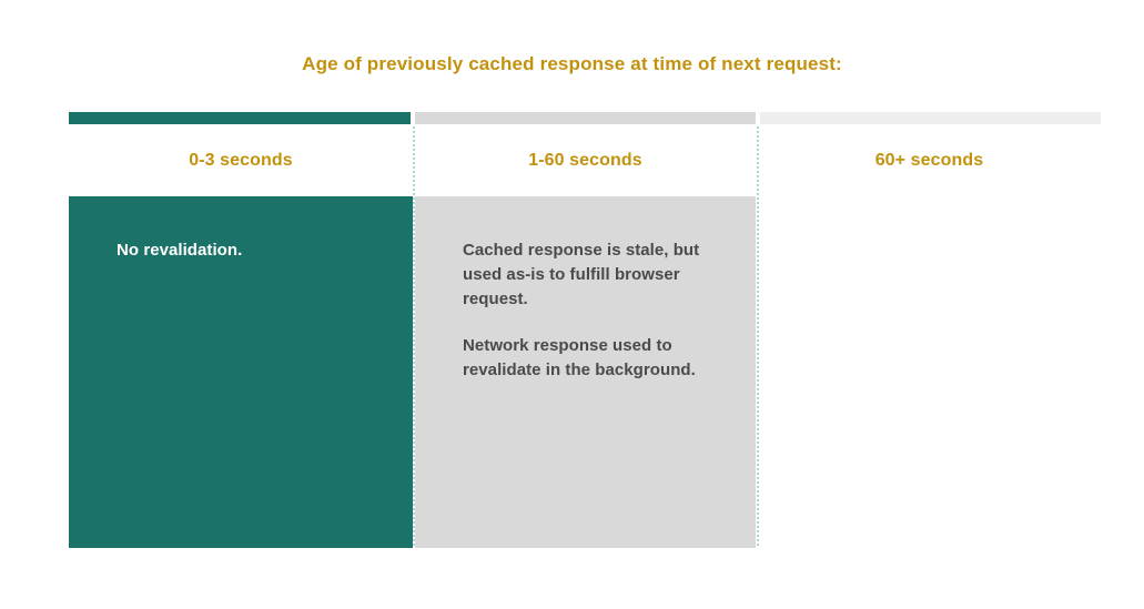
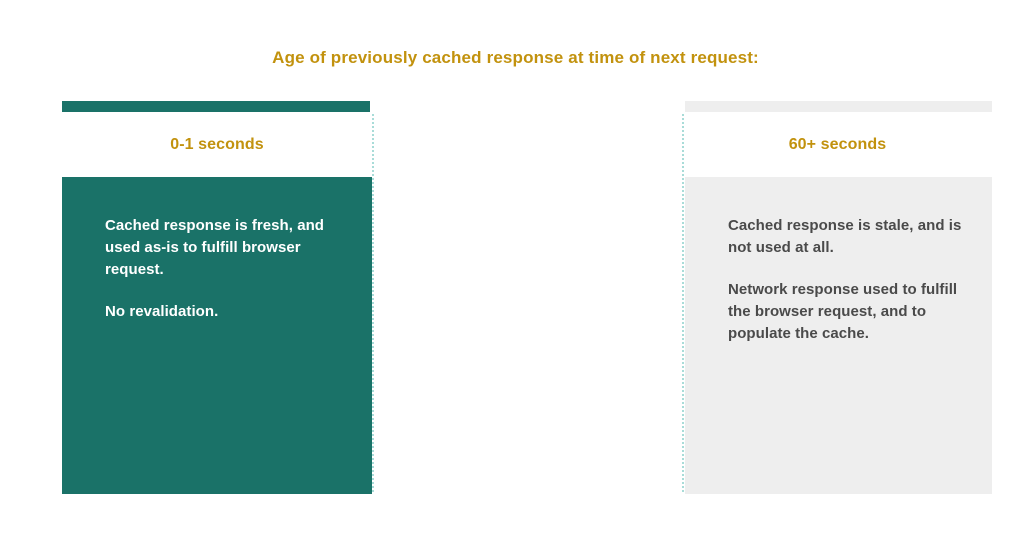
  Age of previously cached response at time of next request:
- 0-3 seconds
+ 0-1 seconds
+ Cached response is fresh, and used as-is to fulfill browser request.
  No revalidation.
- 1-60 seconds
- Cached response is stale, but used as-is to fulfill browser request.
- Network response used to revalidate in the background.
  60+ seconds
+ Cached response is stale, and is not used at all.
+ Network response used to fulfill the browser request, and to populate the cache.
